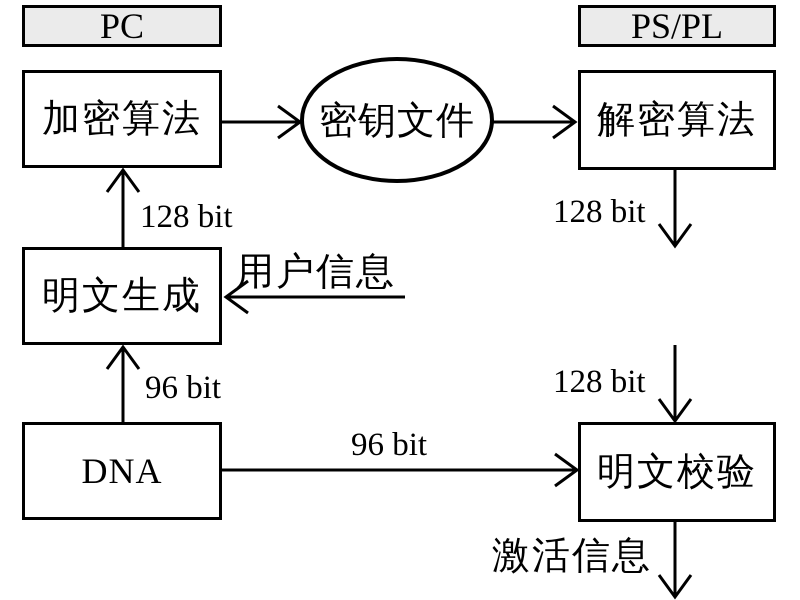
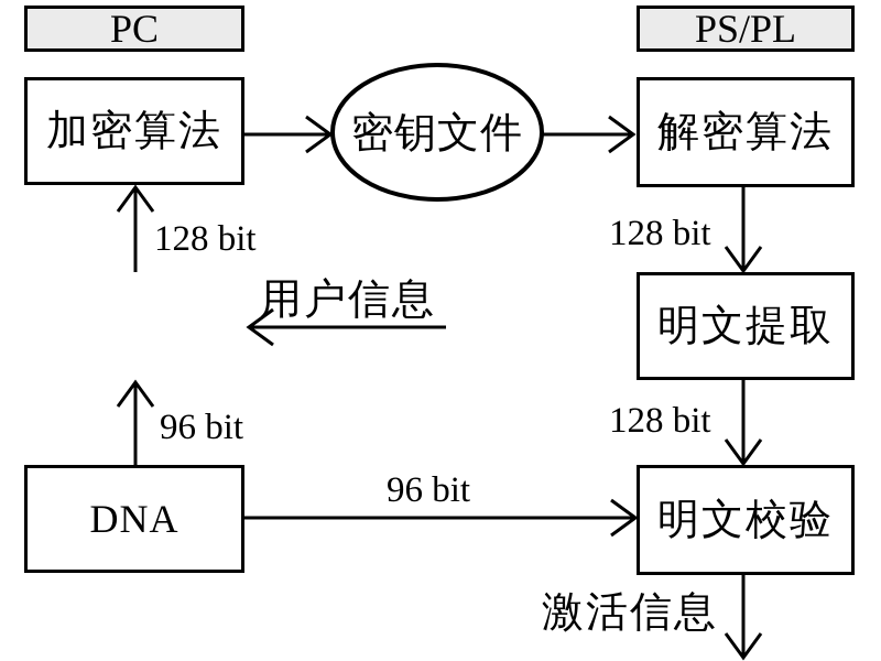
  PC
  PS/PL
  加密算法
- 明文生成
  DNA
  解密算法
+ 明文提取
  明文校验
  密钥文件
  128 bit
  96 bit
  128 bit
  128 bit
  96 bit
  用户信息
  激活信息
